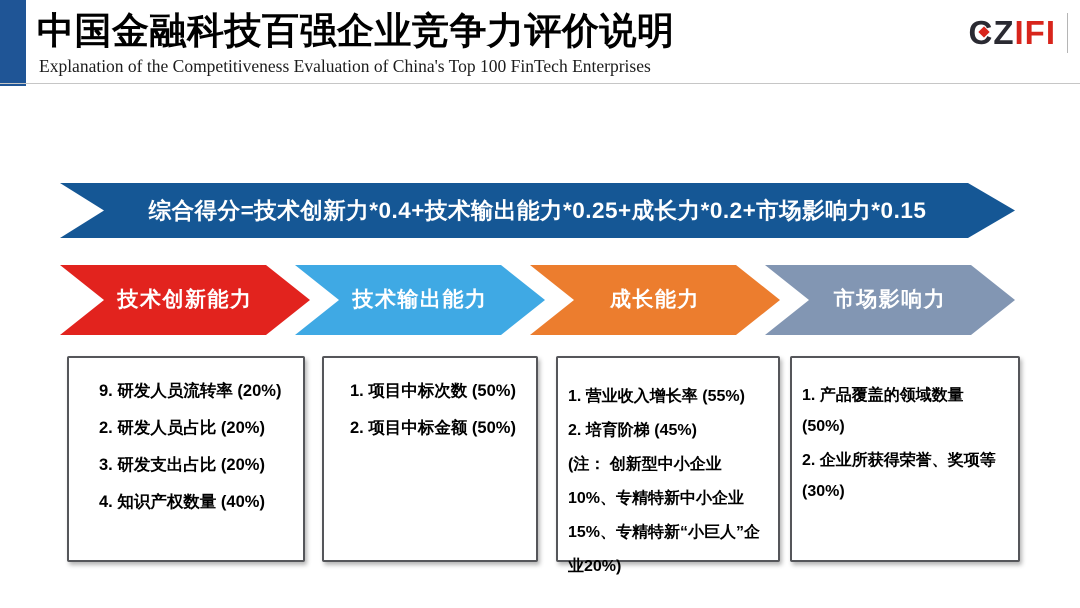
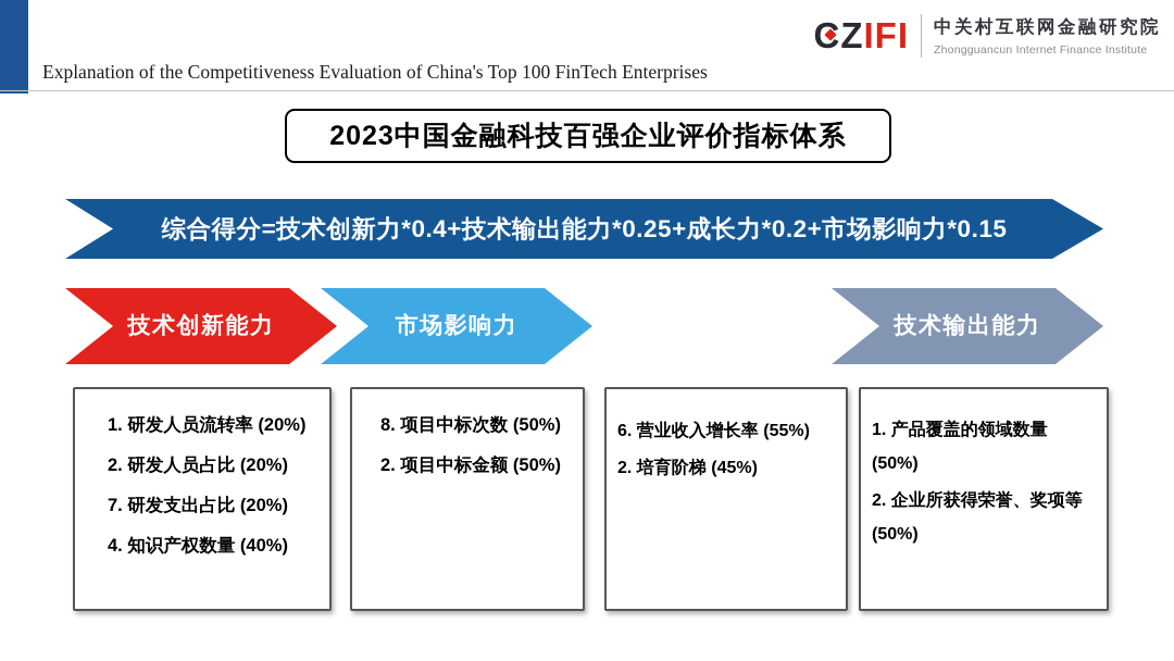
- 中国金融科技百强企业竞争力评价说明
  Explanation of the Competitiveness Evaluation of China's Top 100 FinTech Enterprises
  ZIFI
+ 中关村互联网金融研究院
+ Zhongguancun Internet Finance Institute
+ 2023中国金融科技百强企业评价指标体系
  综合得分=技术创新力*0.4+技术输出能力*0.25+成长力*0.2+市场影响力*0.15
  技术创新能力
- 技术输出能力
+ 市场影响力
- 成长能力
- 市场影响力
+ 技术输出能力
- 9. 研发人员流转率 (20%)
+ 1. 研发人员流转率 (20%)
  2. 研发人员占比 (20%)
- 3. 研发支出占比 (20%)
+ 7. 研发支出占比 (20%)
  4. 知识产权数量 (40%)
- 1. 项目中标次数 (50%)
+ 8. 项目中标次数 (50%)
  2. 项目中标金额 (50%)
- 1. 营业收入增长率 (55%)
+ 6. 营业收入增长率 (55%)
  2. 培育阶梯 (45%)
- (注： 创新型中小企业10%、专精特新中小企业15%、专精特新“小巨人”企业20%)
  1. 产品覆盖的领域数量 (50%)
- 2. 企业所获得荣誉、奖项等 (30%)
+ 2. 企业所获得荣誉、奖项等 (50%)
